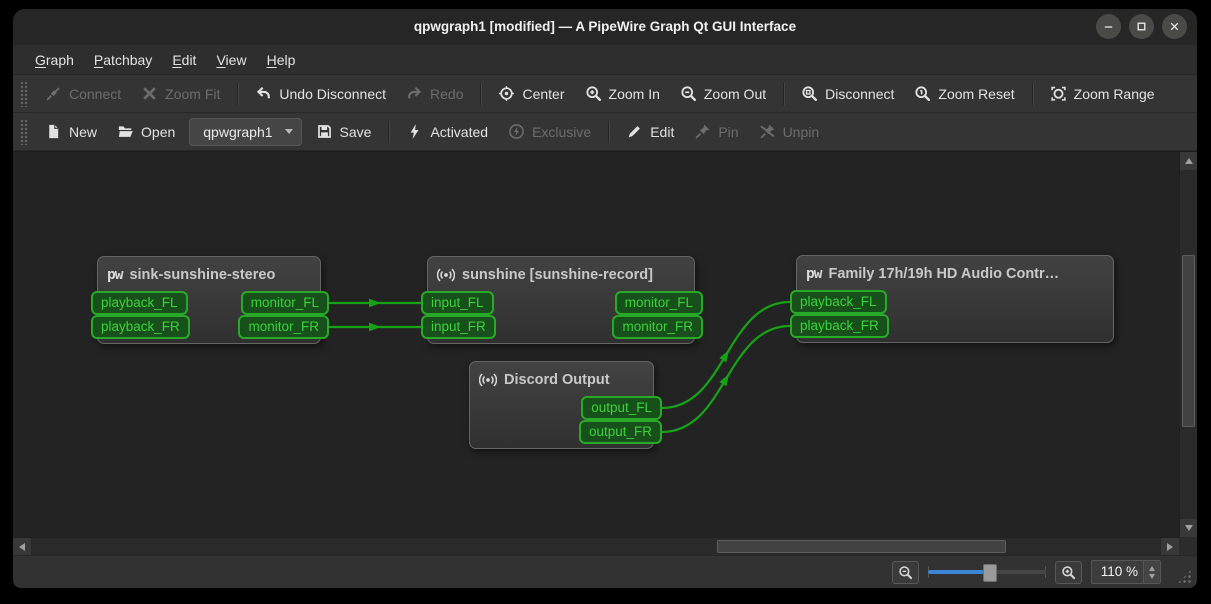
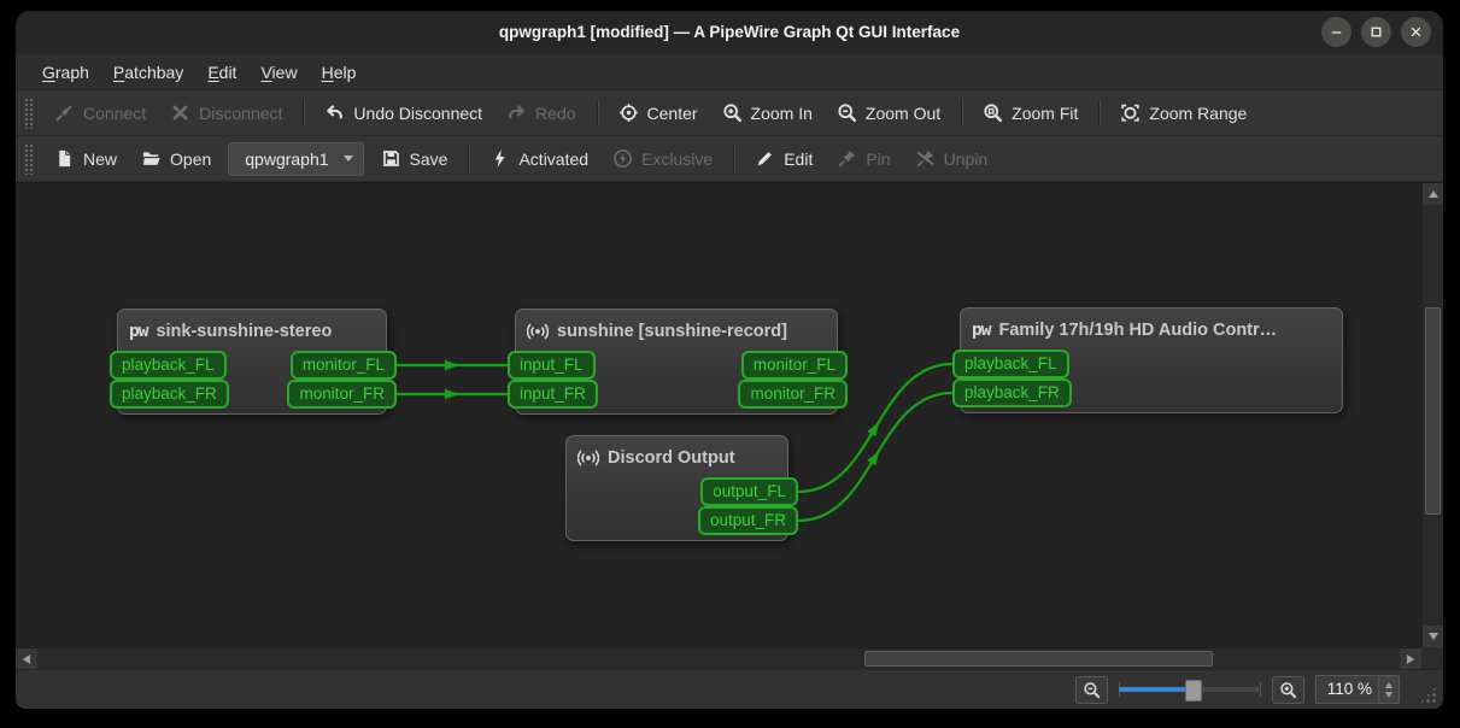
  qpwgraph1 [modified] — A PipeWire Graph Qt GUI Interface
  Graph
  Patchbay
  Edit
  View
  Help
  Connect
- Zoom Fit
+ Disconnect
  Undo Disconnect
  Redo
  Center
  Zoom In
  Zoom Out
- Disconnect
+ Zoom Fit
- Zoom Reset
  Zoom Range
  New
  Open
  qpwgraph1
  Save
  Activated
  Exclusive
  Edit
  Pin
  Unpin
  pw
  sink-sunshine-stereo
  playback_FL
  monitor_FL
  playback_FR
  monitor_FR
  sunshine [sunshine-record]
  input_FL
  monitor_FL
  input_FR
  monitor_FR
  pw
  Family 17h/19h HD Audio Contr…
  playback_FL
  playback_FR
  Discord Output
  output_FL
  output_FR
  110 %
